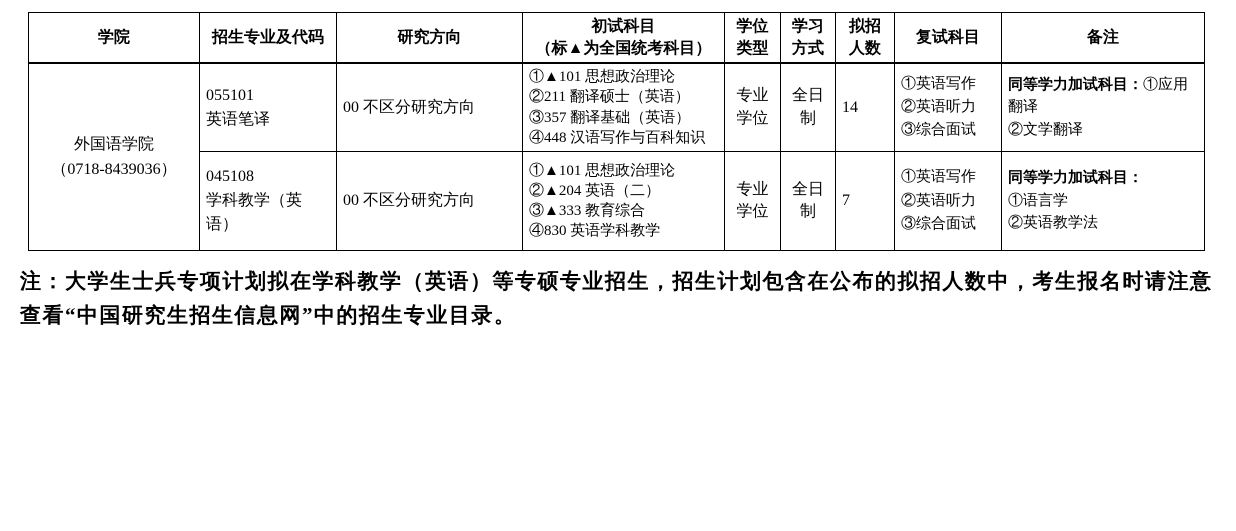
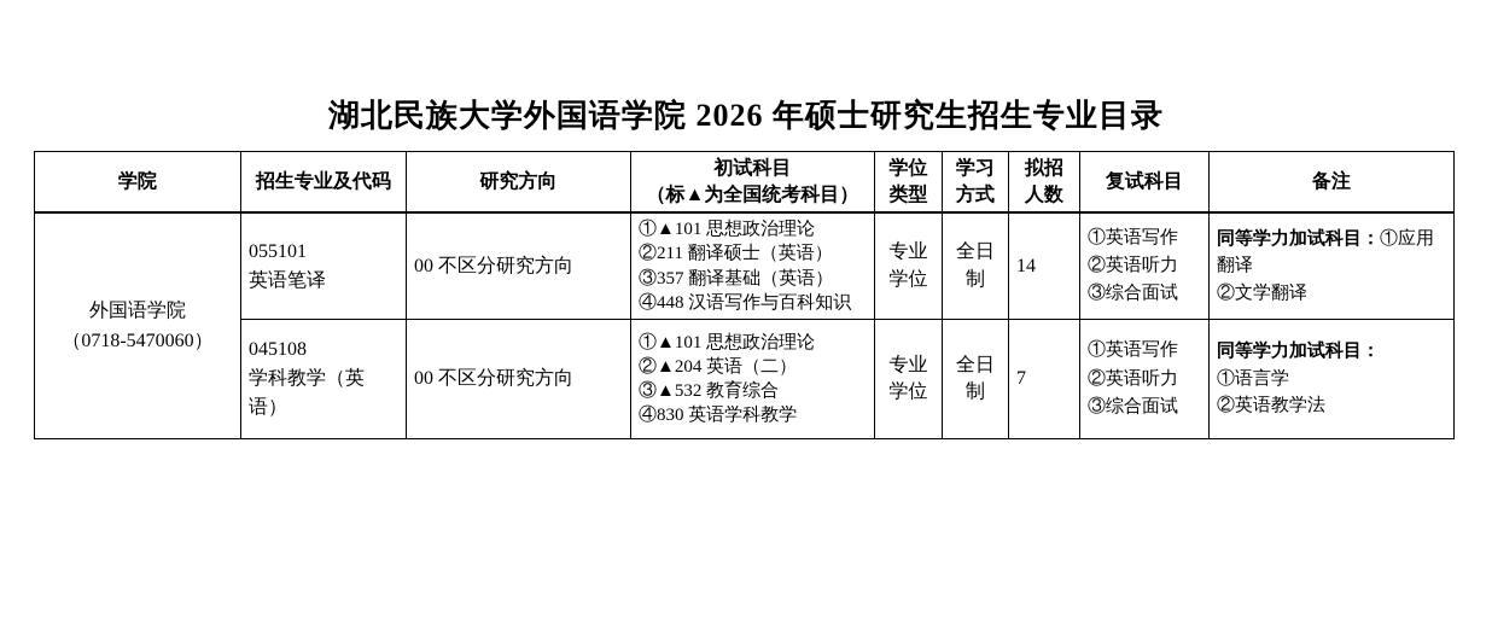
+ 湖北民族大学外国语学院 2026 年硕士研究生招生专业目录
  学院	招生专业及代码	研究方向	初试科目 （标▲为全国统考科目）	学位 类型	学习 方式	拟招 人数	复试科目	备注
- 外国语学院 （0718-8439036）	055101 英语笔译	00 不区分研究方向	①▲101 思想政治理论 ②211 翻译硕士（英语） ③357 翻译基础（英语） ④448 汉语写作与百科知识	专业 学位	全日 制	14	①英语写作 ②英语听力 ③综合面试	同等学力加试科目：①应用翻译 ②文学翻译
+ 外国语学院 （0718-5470060）	055101 英语笔译	00 不区分研究方向	①▲101 思想政治理论 ②211 翻译硕士（英语） ③357 翻译基础（英语） ④448 汉语写作与百科知识	专业 学位	全日 制	14	①英语写作 ②英语听力 ③综合面试	同等学力加试科目：①应用翻译 ②文学翻译
- 045108 学科教学（英语）	00 不区分研究方向	①▲101 思想政治理论 ②▲204 英语（二） ③▲333 教育综合 ④830 英语学科教学	专业 学位	全日 制	7	①英语写作 ②英语听力 ③综合面试	同等学力加试科目： ①语言学 ②英语教学法
+ 045108 学科教学（英语）	00 不区分研究方向	①▲101 思想政治理论 ②▲204 英语（二） ③▲532 教育综合 ④830 英语学科教学	专业 学位	全日 制	7	①英语写作 ②英语听力 ③综合面试	同等学力加试科目： ①语言学 ②英语教学法
- 注：大学生士兵专项计划拟在学科教学（英语）等专硕专业招生，招生计划包含在公布的拟招人数中，考生报名时请注意查看“中国研究生招生信息网”中的招生专业目录。
